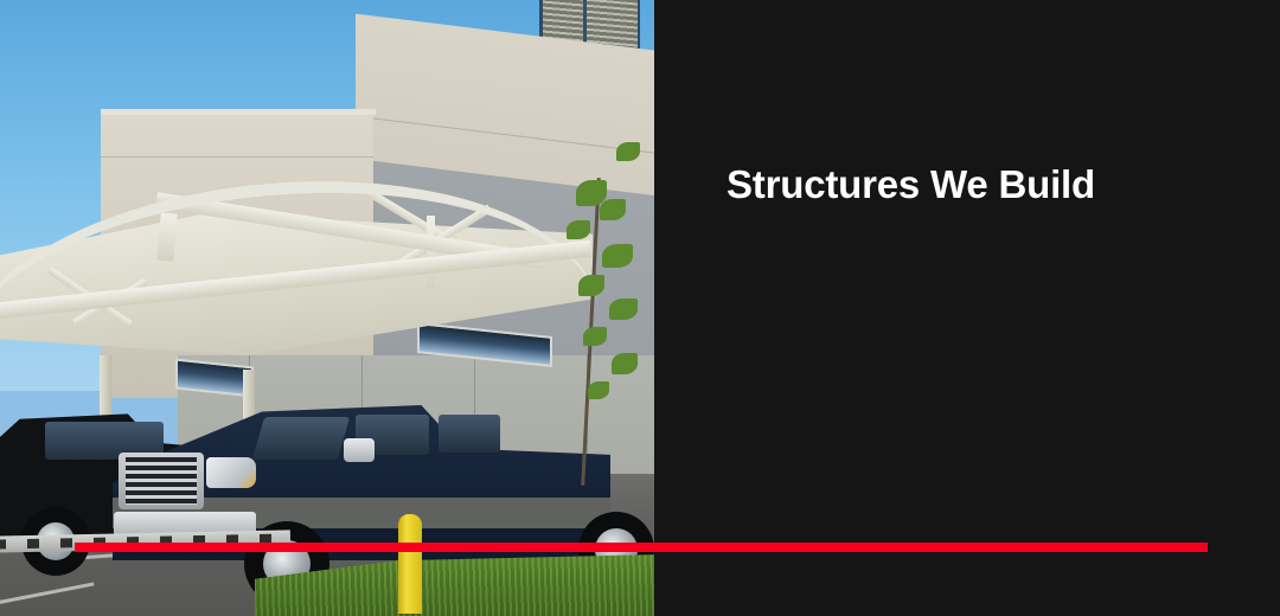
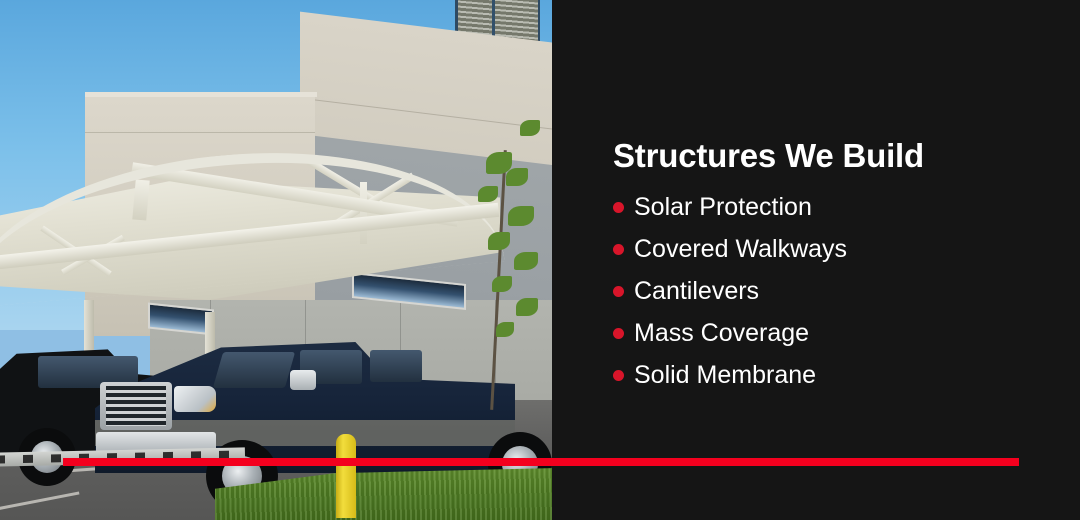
  Structures We Build
+ Solar Protection
+ Covered Walkways
+ Cantilevers
+ Mass Coverage
+ Solid Membrane
